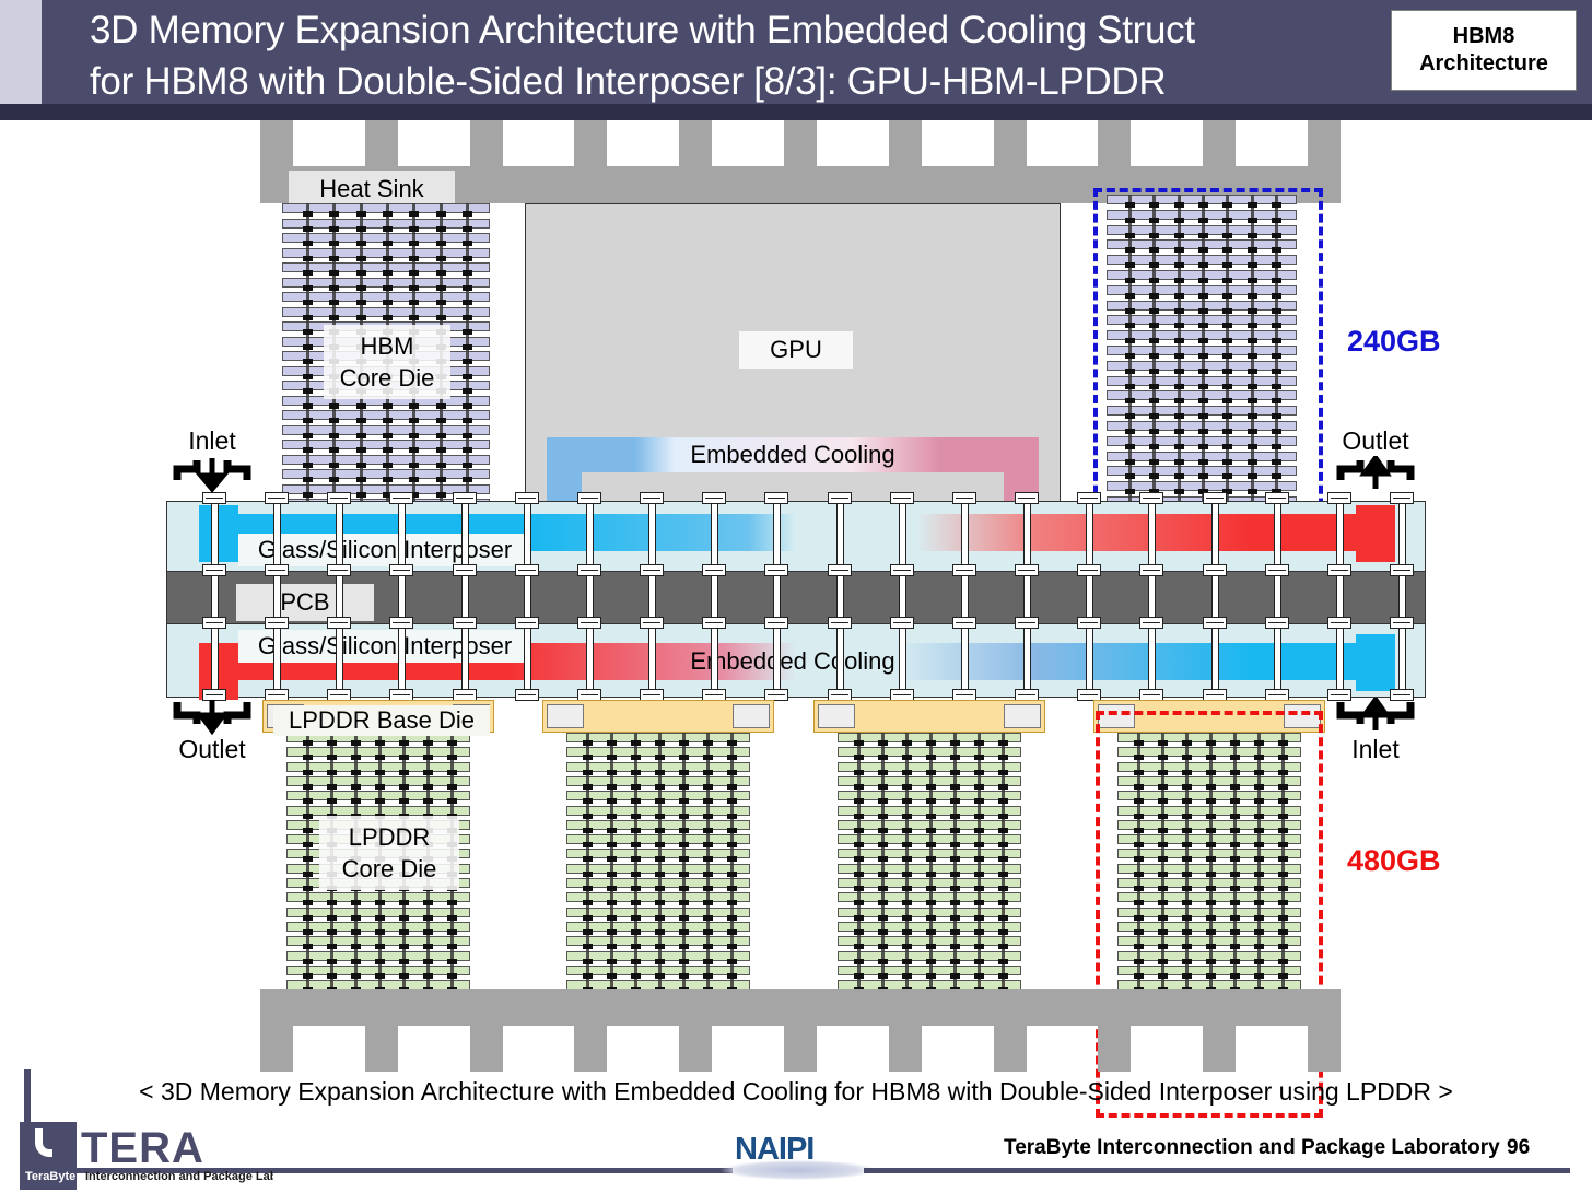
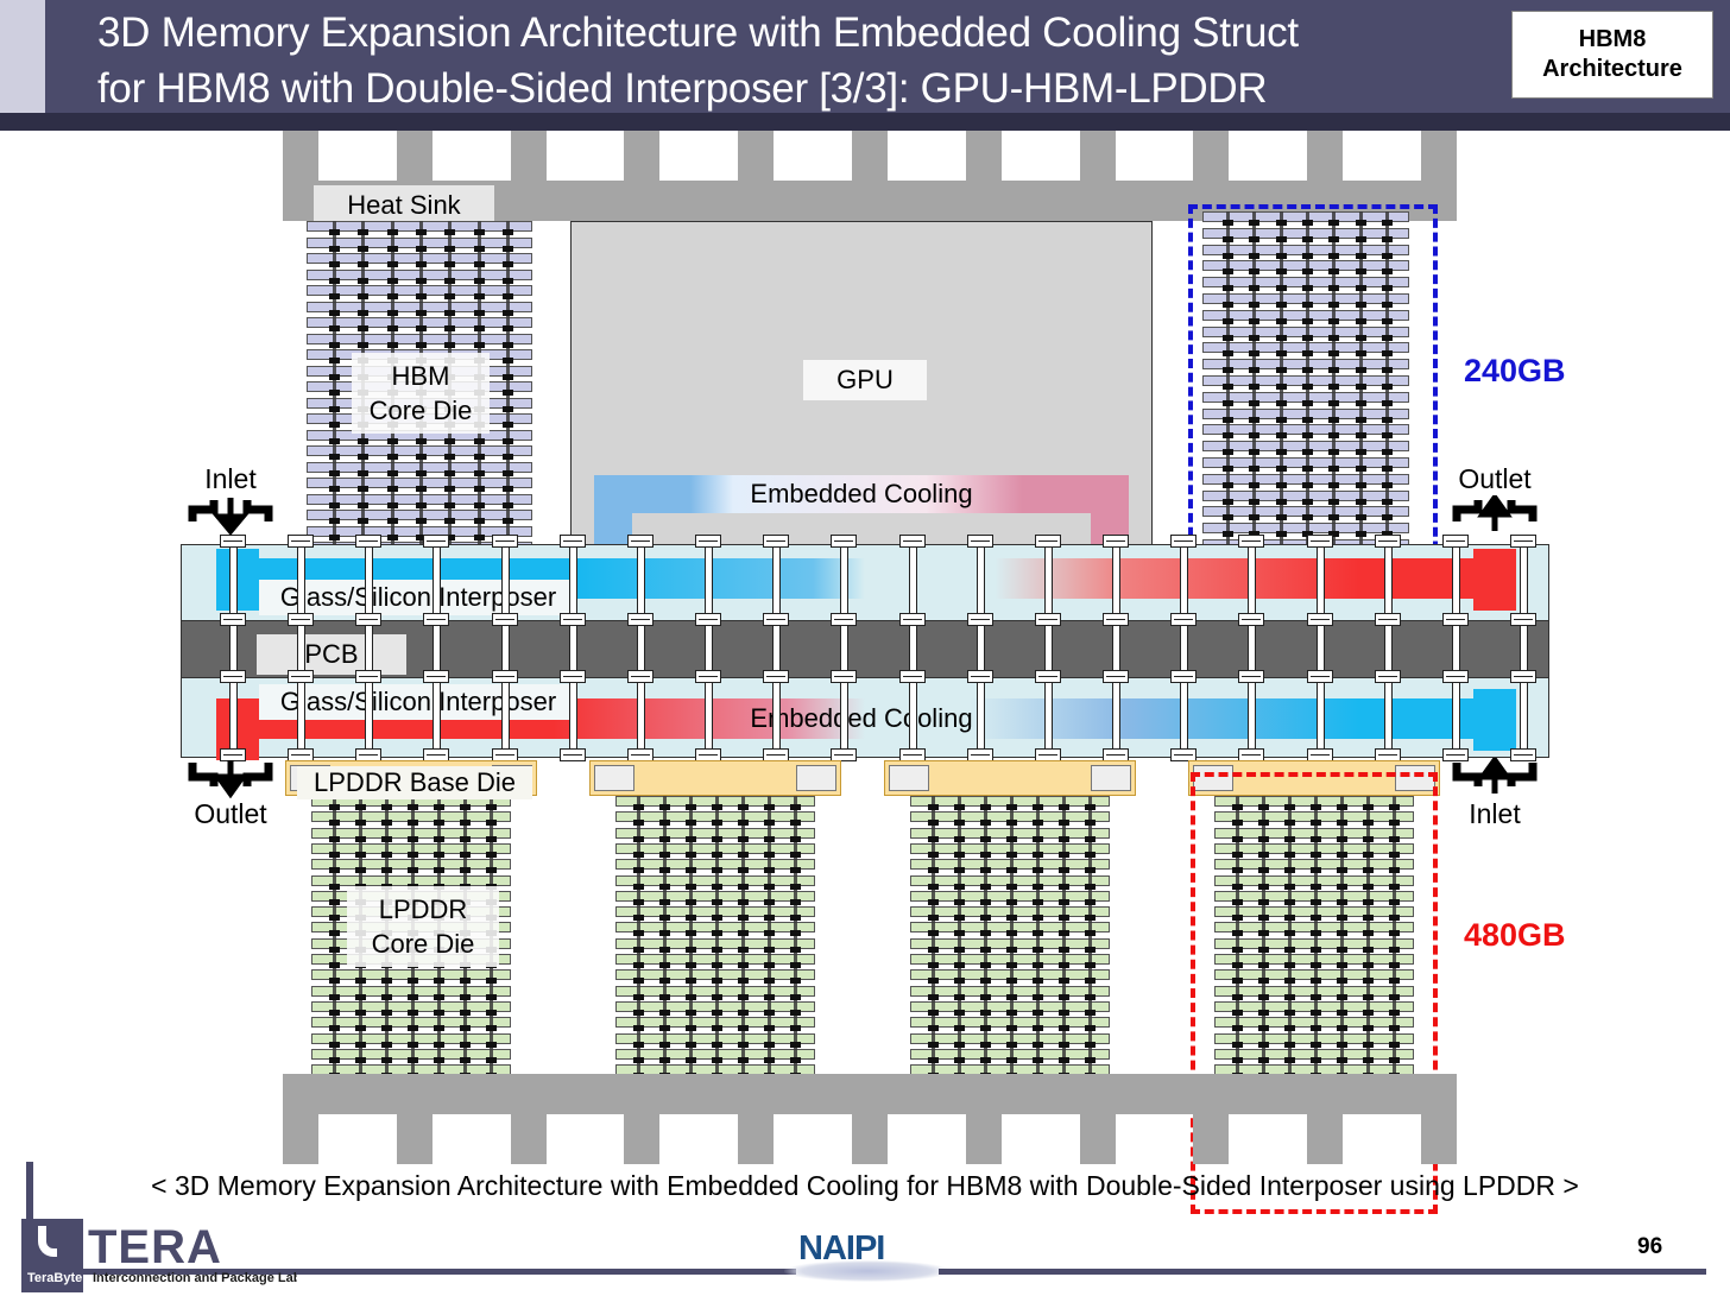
  3D Memory Expansion Architecture with Embedded Cooling Struct
- for HBM8 with Double-Sided Interposer [8/3]: GPU-HBM-LPDDR
+ for HBM8 with Double-Sided Interposer [3/3]: GPU-HBM-LPDDR
  HBM8
  Architecture
  Heat Sink
  HBM
  Core Die
  240GB
  GPU
  Embedded Cooling
  Gass/Silicon Interposer
  PCB
  Gass/Silicon Interposer
  Ebeded Coling
  LPDDR Base Die
  LPDDR
  Core Die
  480GB
  Inlet
  Outlet
  Outlet
  Inlet
  < 3D Memory Expansion Architecture with Embedded Cooling for HBM8 with Double-Sided Interposer using LPDDR >
  TERA
  TeraByte
  Interconnection and Package La
  NAIPI
- TeraByte Interconnection and Package Laboratory
  96
